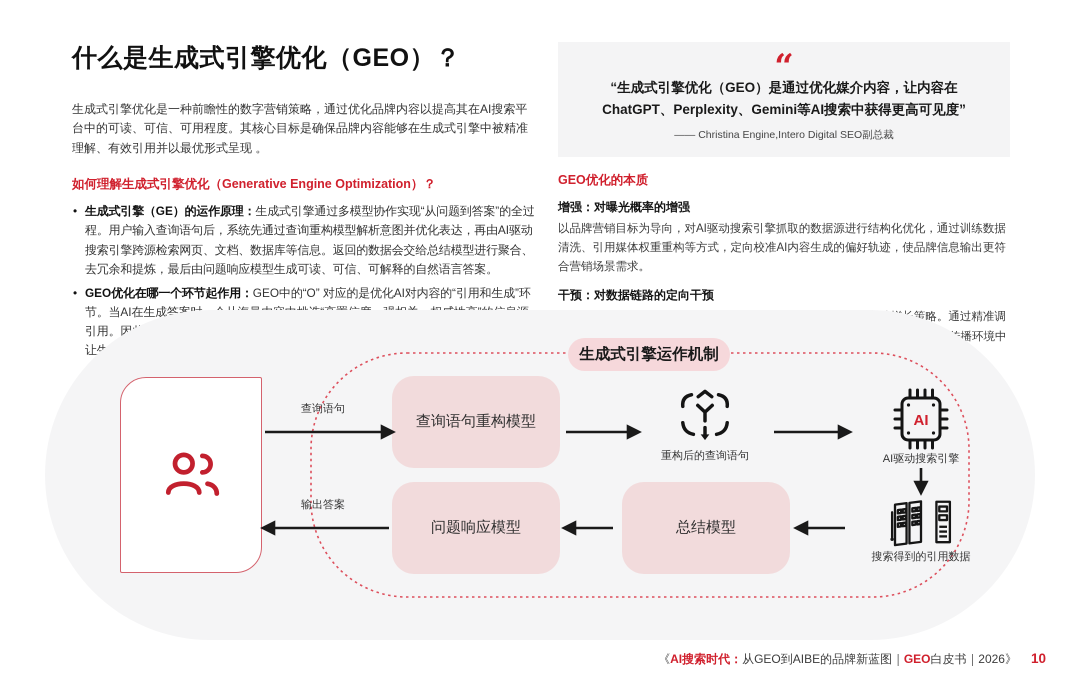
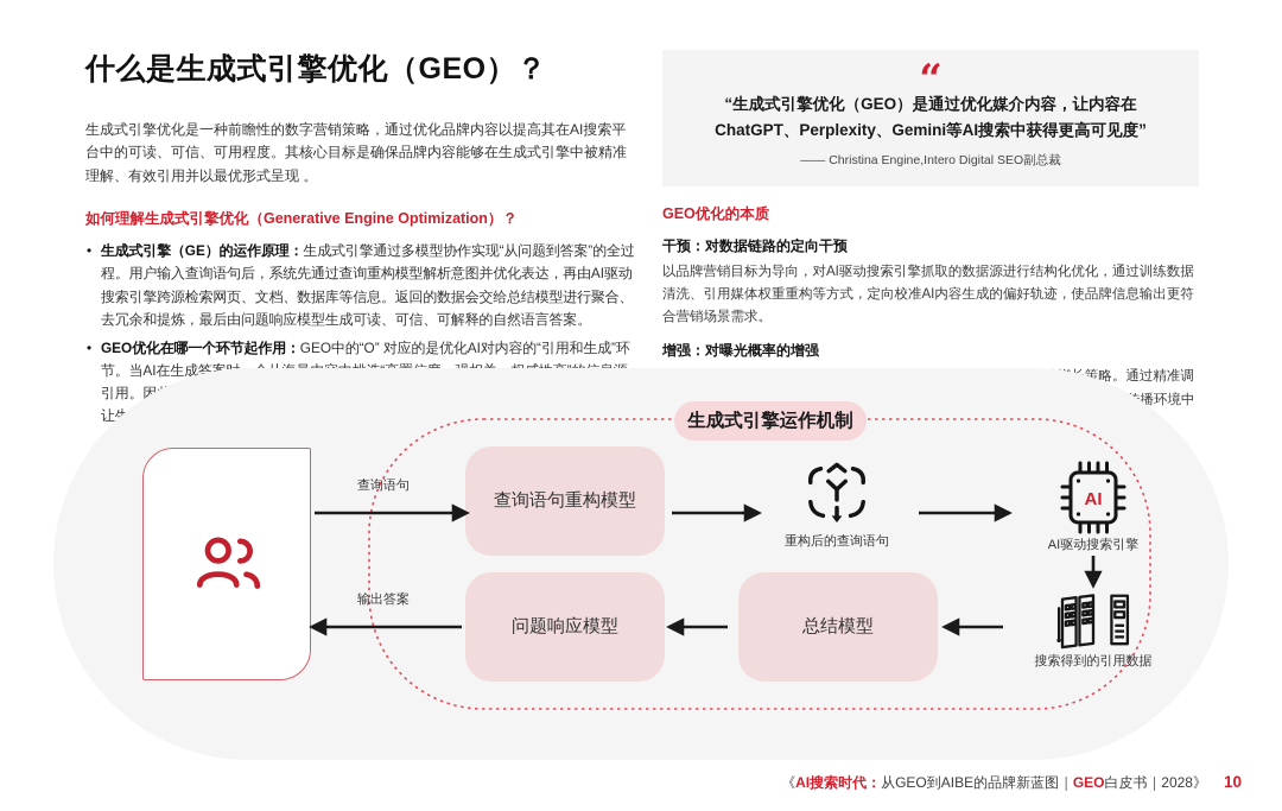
  什么是生成式引擎优化（GEO）？
  生成式引擎优化是一种前瞻性的数字营销策略，通过优化品牌内容以提高其在AI搜索平台中的可读、可信、可用程度。其核心目标是确保品牌内容能够在生成式引擎中被精准理解、有效引用并以最优形式呈现 。
  如何理解生成式引擎优化（Generative Engine Optimization）？
  生成式引擎（GE）的运作原理：生成式引擎通过多模型协作实现“从问题到答案”的全过程。用户输入查询语句后，系统先通过查询重构模型解析意图并优化表达，再由AI驱动搜索引擎跨源检索网页、文档、数据库等信息。返回的数据会交给总结模型进行聚合、去冗余和提炼，最后由问题响应模型生成可读、可信、可解释的自然语言答案。
  “
  “生成式引擎优化（GEO）是通过优化媒介内容，让内容在ChatGPT、Perplexity、Gemini等AI搜索中获得更高可见度”
  —— Christina Engine,Intero Digital SEO副总裁
  GEO优化的本质
- 增强：对曝光概率的增强
+ 干预：对数据链路的定向干预
  以品牌营销目标为导向，对AI驱动搜索引擎抓取的数据源进行结构化优化，通过训练数据清洗、引用媒体权重重构等方式，定向校准AI内容生成的偏好轨迹，使品牌信息输出更符合营销场景需求。
- 干预：对数据链路的定向干预
+ 增强：对曝光概率的增强
  生成式引擎运作机制
  查询语句重构模型
  问题响应模型
  总结模型
  重构后的查询语句
  AI
  AI驱动搜索引擎
  搜索得到的引用数据
  查询语句
  输出答案
- 《AI搜索时代：从GEO到AIBE的品牌新蓝图｜GEO白皮书｜2026》 10
+ 《AI搜索时代：从GEO到AIBE的品牌新蓝图｜GEO白皮书｜2028》 10
